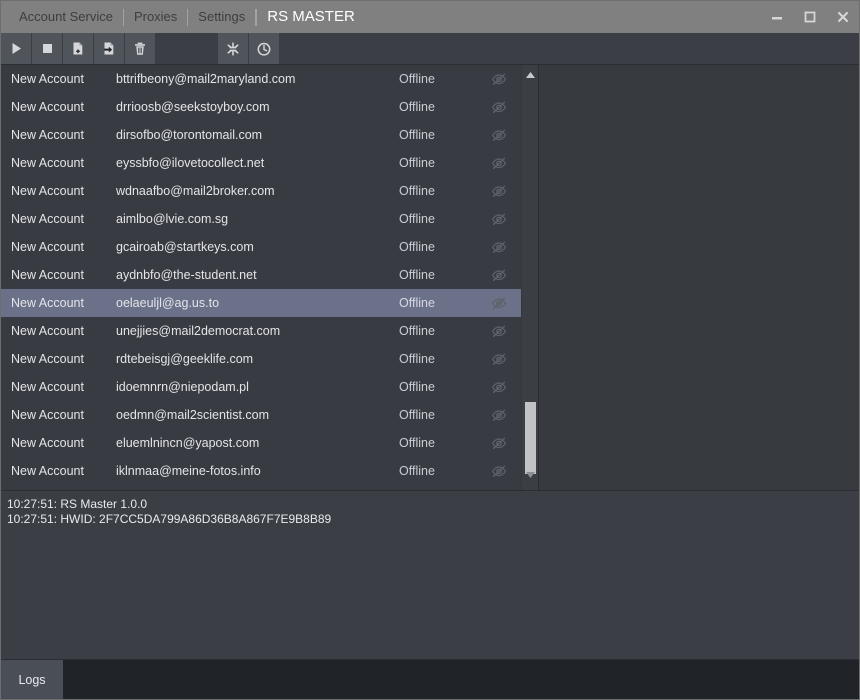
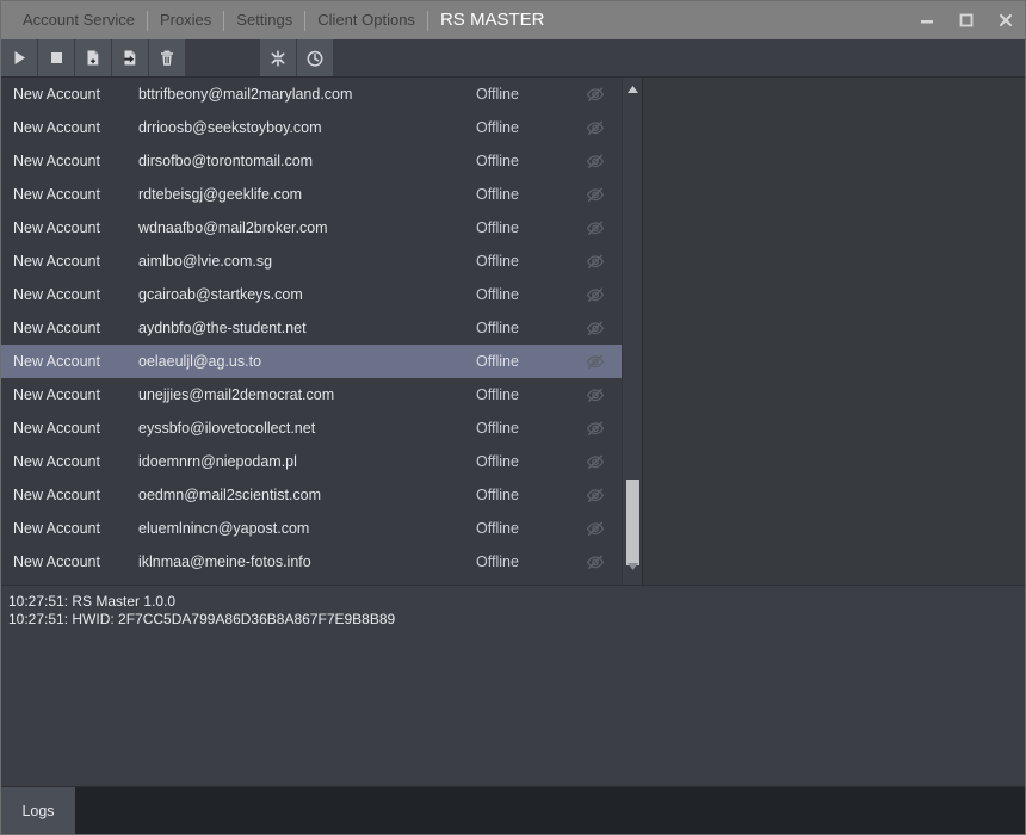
  Account Service
  Proxies
  Settings
+ Client Options
  RS MASTER
  New Account
  bttrifbeony@mail2maryland.com
  Offline
  New Account
  drrioosb@seekstoyboy.com
  Offline
  New Account
  dirsofbo@torontomail.com
  Offline
  New Account
- eyssbfo@ilovetocollect.net
+ rdtebeisgj@geeklife.com
  Offline
  New Account
  wdnaafbo@mail2broker.com
  Offline
  New Account
  aimlbo@lvie.com.sg
  Offline
  New Account
  gcairoab@startkeys.com
  Offline
  New Account
  aydnbfo@the-student.net
  Offline
  New Account
  oelaeuljl@ag.us.to
  Offline
  New Account
  unejjies@mail2democrat.com
  Offline
  New Account
- rdtebeisgj@geeklife.com
+ eyssbfo@ilovetocollect.net
  Offline
  New Account
  idoemnrn@niepodam.pl
  Offline
  New Account
  oedmn@mail2scientist.com
  Offline
  New Account
  eluemlnincn@yapost.com
  Offline
  New Account
  iklnmaa@meine-fotos.info
  Offline
  10:27:51: RS Master 1.0.0
  10:27:51: HWID: 2F7CC5DA799A86D36B8A867F7E9B8B89
  Logs
